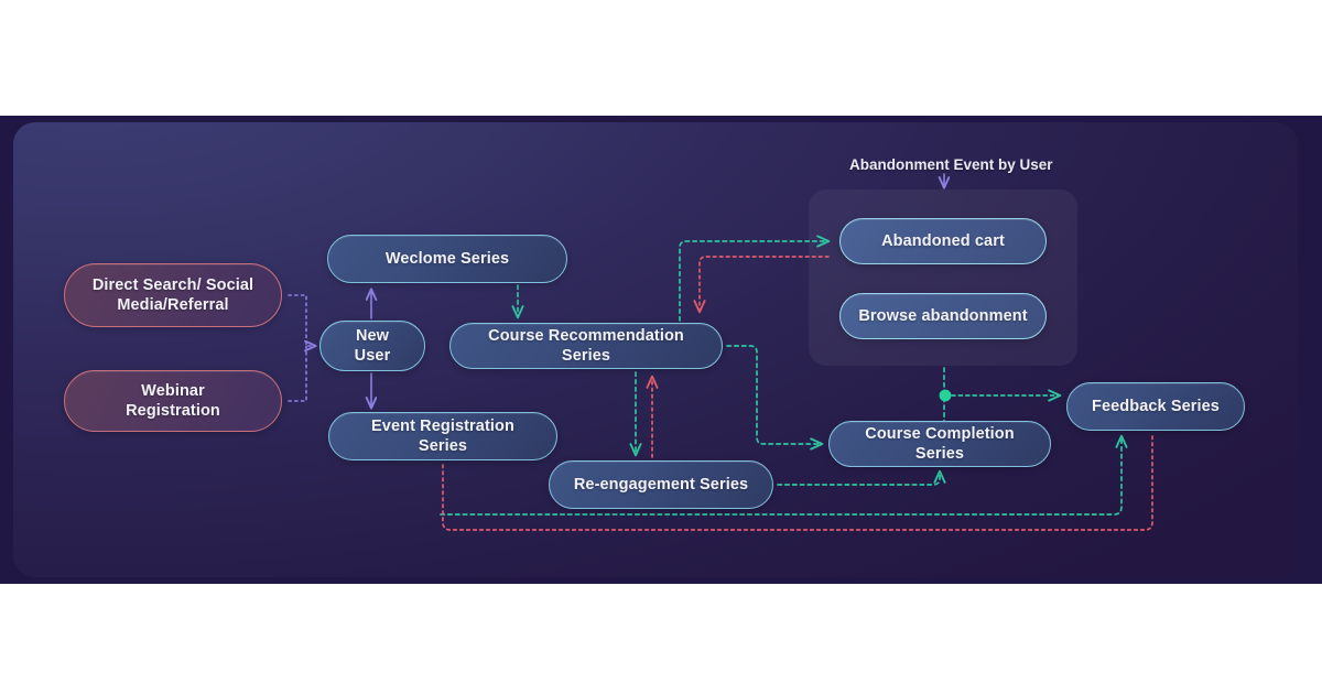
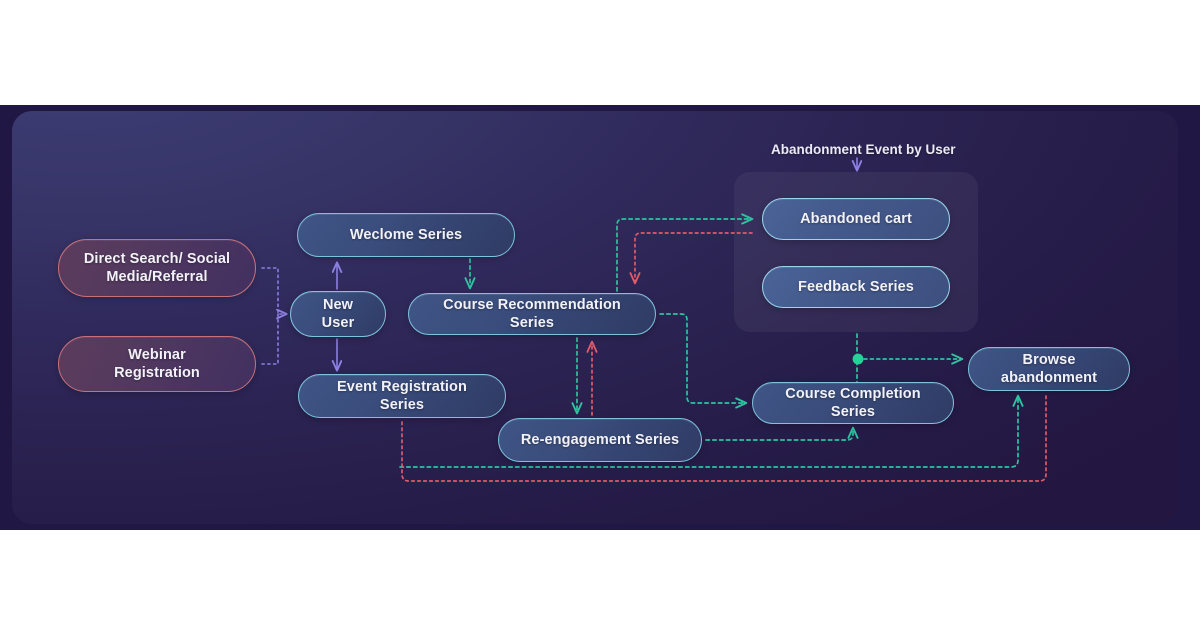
  Abandonment Event by User
  Direct Search/ Social
  Media/Referral
  Webinar
  Registration
  New User
  Weclome Series
  Course Recommendation Series
  Event Registration Series
  Re-engagement Series
  Abandoned cart
- Browse abandonment
+ Feedback Series
  Course Completion Series
- Feedback Series
+ Browse abandonment
